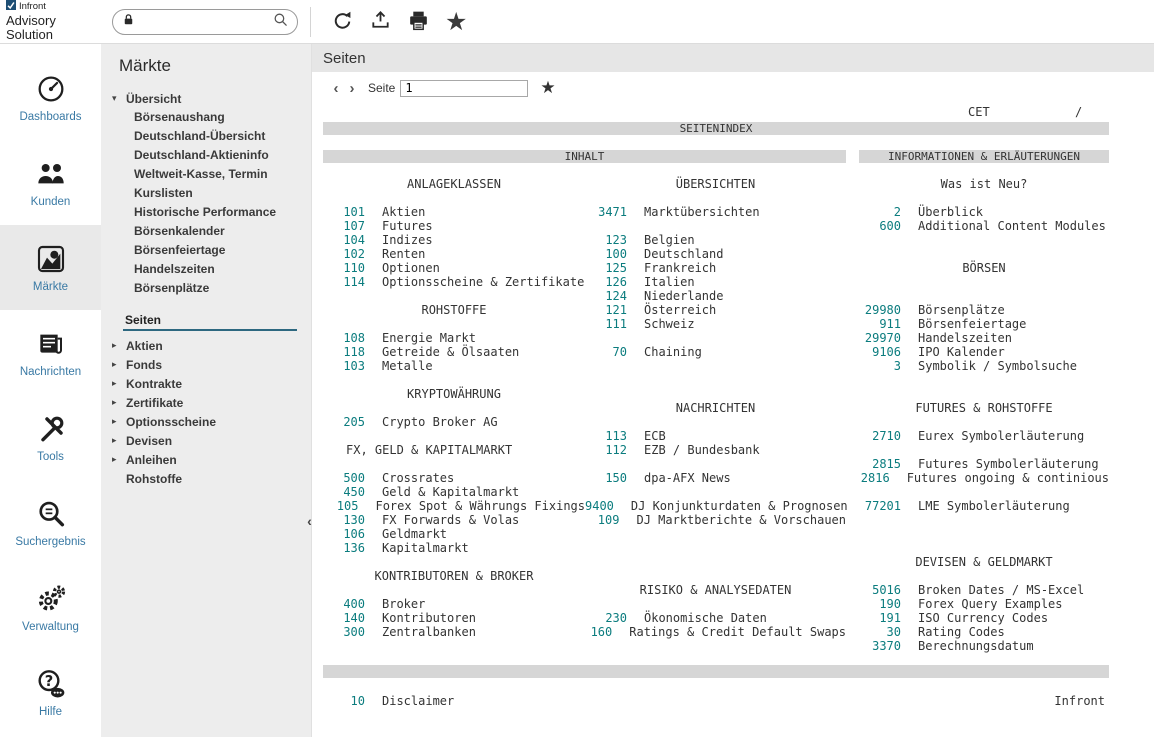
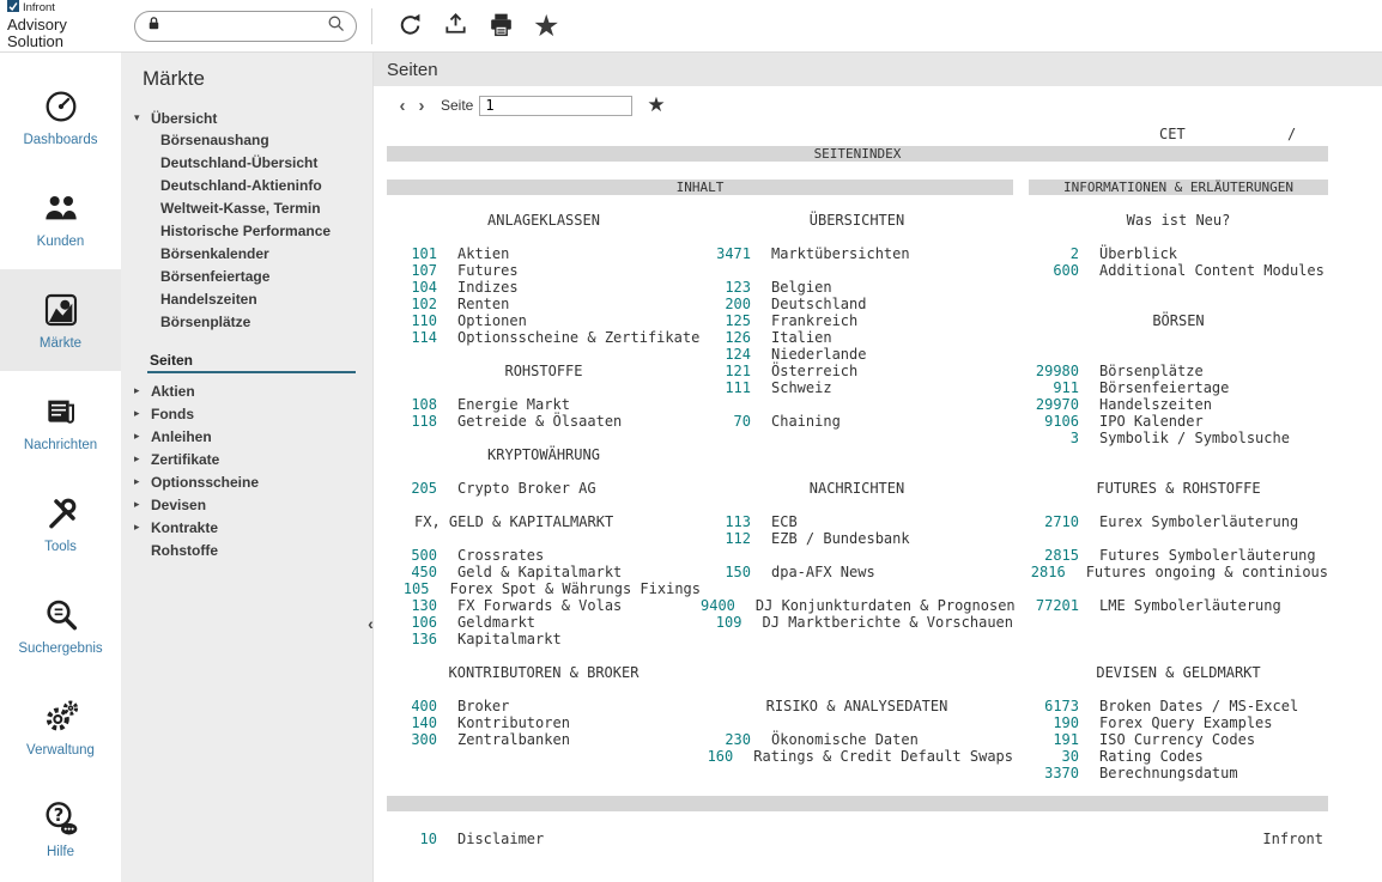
  Infront
  Advisory Solution
  ★
  Dashboards
  Kunden
  Märkte
  Nachrichten
  Tools
  Suchergebnis
  Verwaltung
  ?
  Hilfe
  Märkte
  ▾
  Übersicht
  Börsenaushang
  Deutschland-Übersicht
  Deutschland-Aktieninfo
  Weltweit-Kasse, Termin
- Kurslisten
  Historische Performance
  Börsenkalender
  Börsenfeiertage
  Handelszeiten
  Börsenplätze
  Seiten
  ▸
  Aktien
  ▸
  Fonds
  ▸
- Kontrakte
+ Anleihen
  ▸
  Zertifikate
  ▸
  Optionsscheine
  ▸
  Devisen
  ▸
- Anleihen
+ Kontrakte
  Rohstoffe
  ‹
  Seiten
  ‹
  ›
  Seite
  1
  ★
  CET
  /
  SEITENINDEX
  INHALT
  INFORMATIONEN & ERLÄUTERUNGEN
  ANLAGEKLASSEN
  101
  Aktien
  107
  Futures
  104
  Indizes
  102
  Renten
  110
  Optionen
  114
  Optionsscheine & Zertifikate
  ROHSTOFFE
  108
  Energie Markt
  118
  Getreide & Ölsaaten
- 103
- Metalle
  KRYPTOWÄHRUNG
  205
  Crypto Broker AG
  FX, GELD & KAPITALMARKT
  500
  Crossrates
  450
  Geld & Kapitalmarkt
  105
  Forex Spot & Währungs Fixings
  130
  FX Forwards & Volas
  106
  Geldmarkt
  136
  Kapitalmarkt
  KONTRIBUTOREN & BROKER
  400
  Broker
  140
  Kontributoren
  300
  Zentralbanken
  ÜBERSICHTEN
  3471
  Marktübersichten
  123
  Belgien
- 100
+ 200
  Deutschland
  125
  Frankreich
  126
  Italien
  124
  Niederlande
  121
  Österreich
  111
  Schweiz
  70
  Chaining
  NACHRICHTEN
  113
  ECB
  112
  EZB / Bundesbank
  150
  dpa-AFX News
  9400
  DJ Konjunkturdaten & Prognosen
  109
  DJ Marktberichte & Vorschauen
  RISIKO & ANALYSEDATEN
  230
  Ökonomische Daten
  160
  Ratings & Credit Default Swaps
  Was ist Neu?
  2
  Überblick
  600
  Additional Content Modules
  BÖRSEN
  29980
  Börsenplätze
  911
  Börsenfeiertage
  29970
  Handelszeiten
  9106
  IPO Kalender
  3
  Symbolik / Symbolsuche
  FUTURES & ROHSTOFFE
  2710
  Eurex Symbolerläuterung
  2815
  Futures Symbolerläuterung
  2816
  Futures ongoing & continious
  77201
  LME Symbolerläuterung
  DEVISEN & GELDMARKT
- 5016
+ 6173
  Broken Dates / MS-Excel
  190
  Forex Query Examples
  191
  ISO Currency Codes
  30
  Rating Codes
  3370
  Berechnungsdatum
  10
  Disclaimer
  Infront
